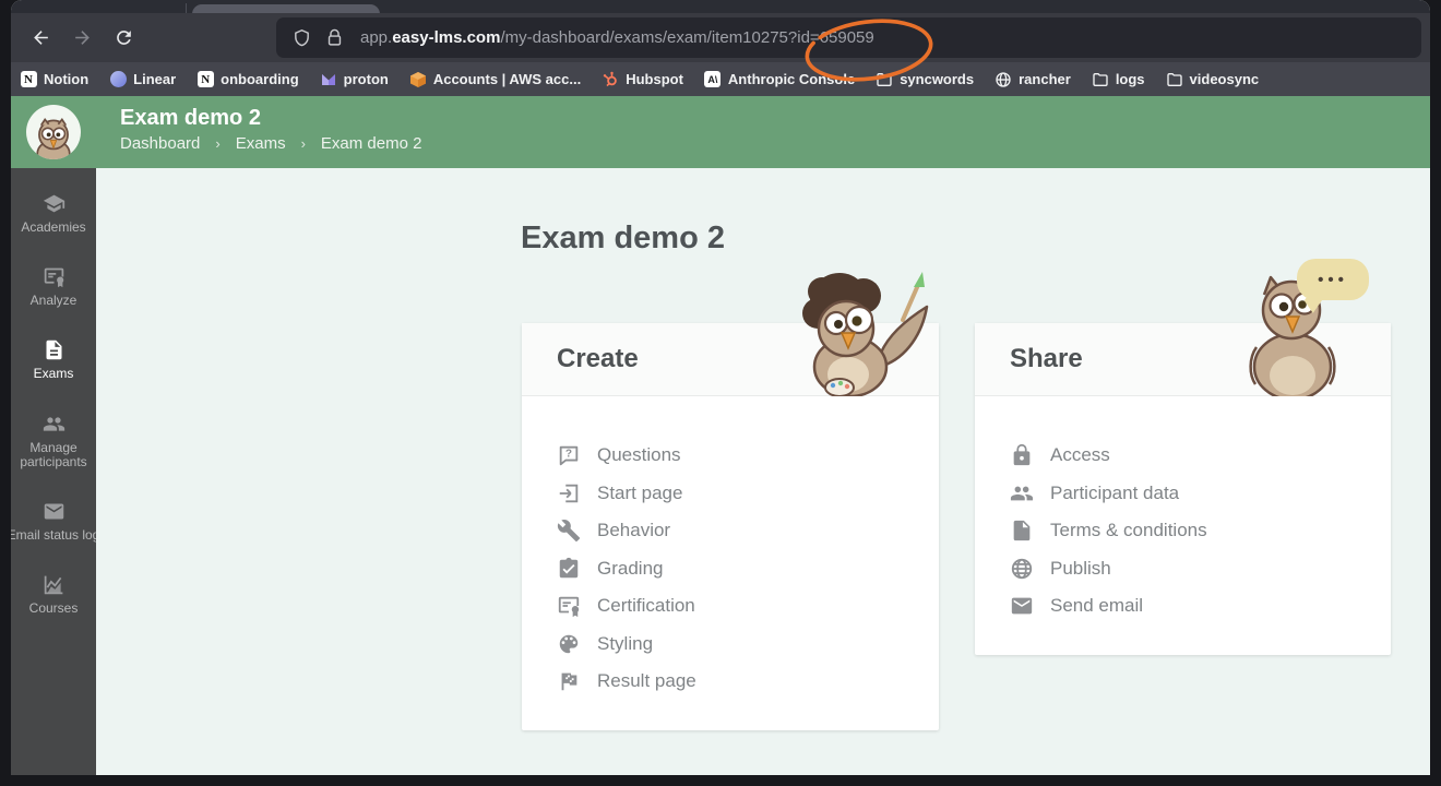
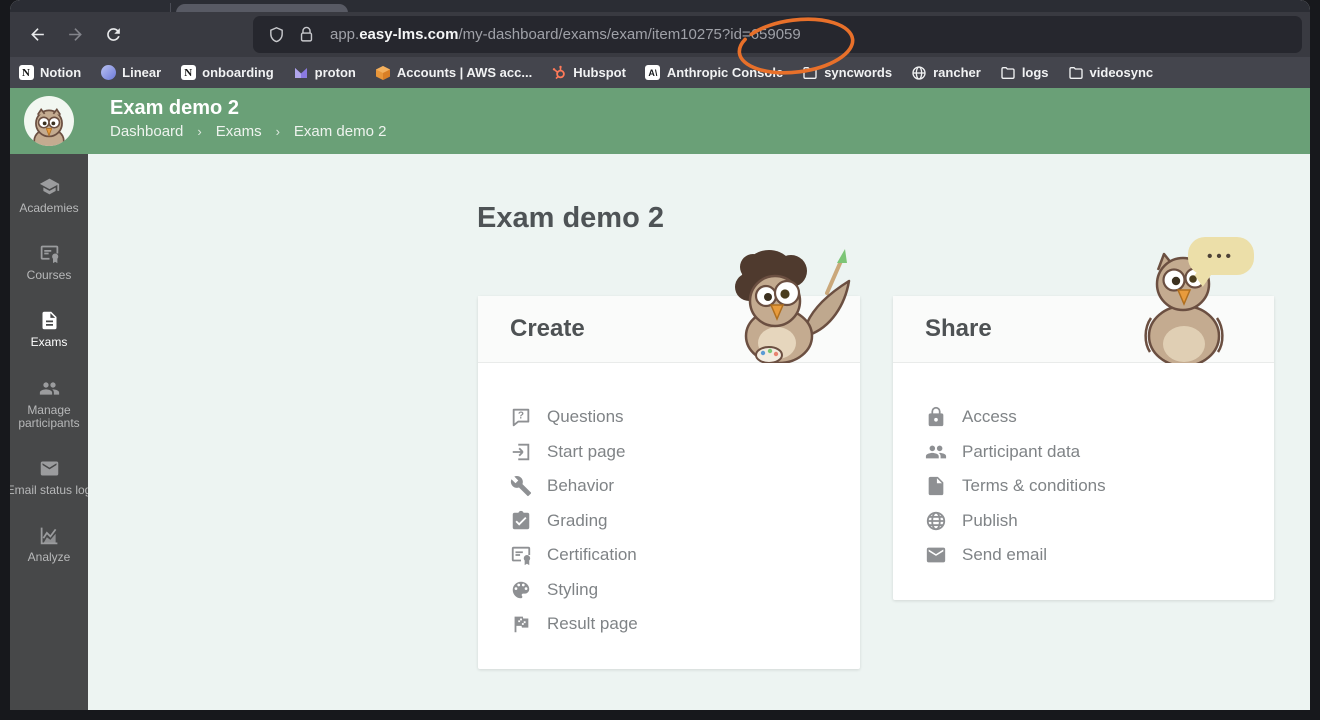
  app.easy-lms.com/my-dashboard/exams/exam/item10275?id=659059
  N
  Notion
  Linear
  N
  onboarding
  proton
  Accounts | AWS acc...
  Hubspot
  A\
  Anthropic Cons
  syncwords
  rancher
  logs
  videosync
  Academies
- Analyze
+ Courses
  Exams
  Manage participants
  Email status lo
- Courses
+ Analyze
  Exam demo 2
  Dashboard
  ›
  Exams
  ›
  Exam demo 2
  Exam demo 2
  •••
  Create
  ?
  Questions
  Start page
  Behavior
  Grading
  Certification
  Styling
  Result page
  Share
  Access
  Participant data
  Terms & conditions
  Publish
  Send email
